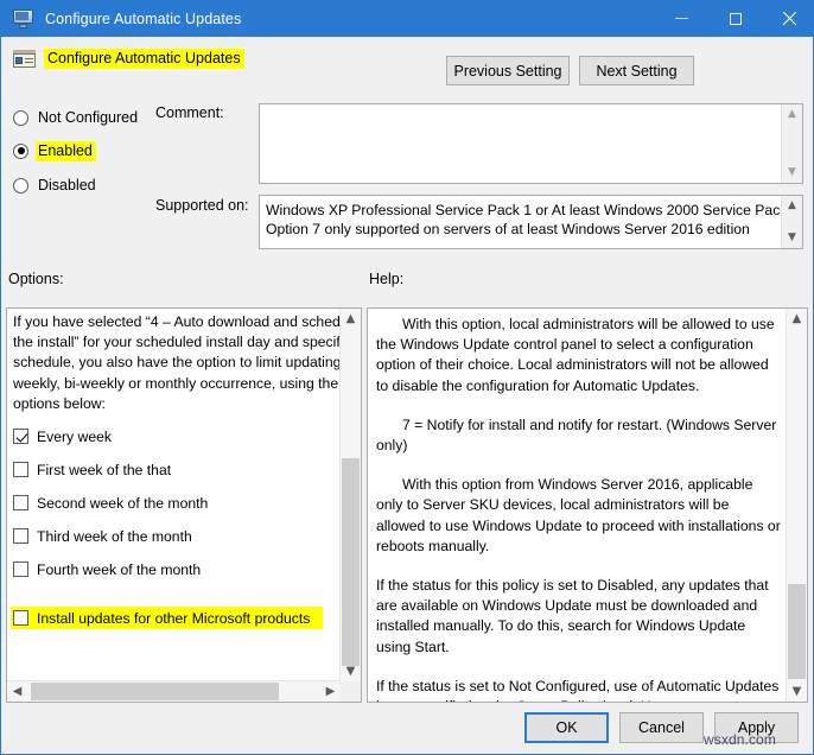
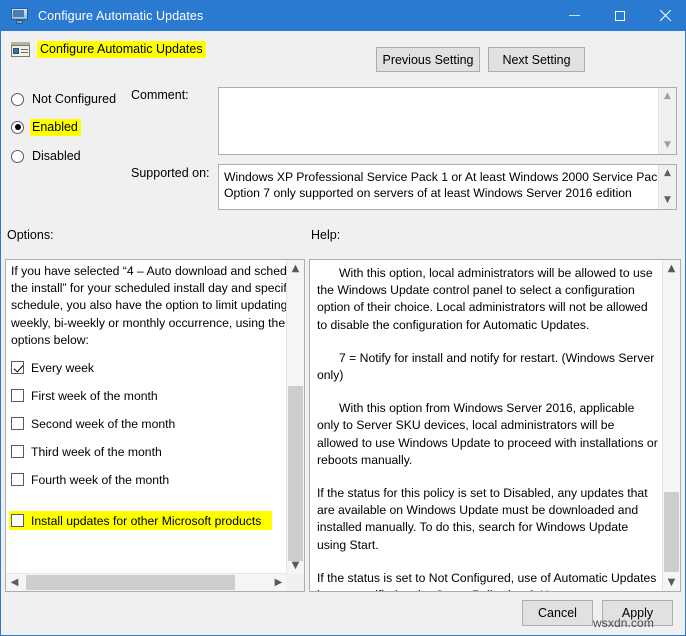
  Configure Automatic Updates
  Configure Automatic Updates
  Previous Setting
  Next Setting
  Not Configured
  Enabled
  Disabled
  Comment:
  ▲
  ▼
  Supported on:
  Windows XP Professional Service Pack 1 or At least Windows 2000 Service Pac
  Option 7 only supported on servers of at least Windows Server 2016 edition
  ▲
  ▼
  Options:
  Help:
  If you have selected “4 – Auto download and sched
  the install” for your scheduled install day and speci
  schedule, you also have the option to limit updating
  weekly, bi-weekly or monthly occurrence, using the
  options below:
  Every week
- First week of the that
+ First week of the month
  Second week of the month
  Third week of the month
  Fourth week of the month
  Install updates for other Microsoft products
  ▲
  ▼
  ◀
  ▶
  With this option, local administrators will be allowed to use the Windows Update control panel to select a configuration option of their choice. Local administrators will not be allowed to disable the configuration for Automatic Updates.
  7 = Notify for install and notify for restart. (Windows Server only)
  With this option from Windows Server 2016, applicable only to Server SKU devices, local administrators will be allowed to use Windows Update to proceed with installations or reboots manually.
  If the status for this policy is set to Disabled, any updates that are available on Windows Update must be downloaded and installed manually. To do this, search for Windows Update using Start.
  ▲
  ▼
- OK
  Cancel
  Apply
  wsxdn.com
